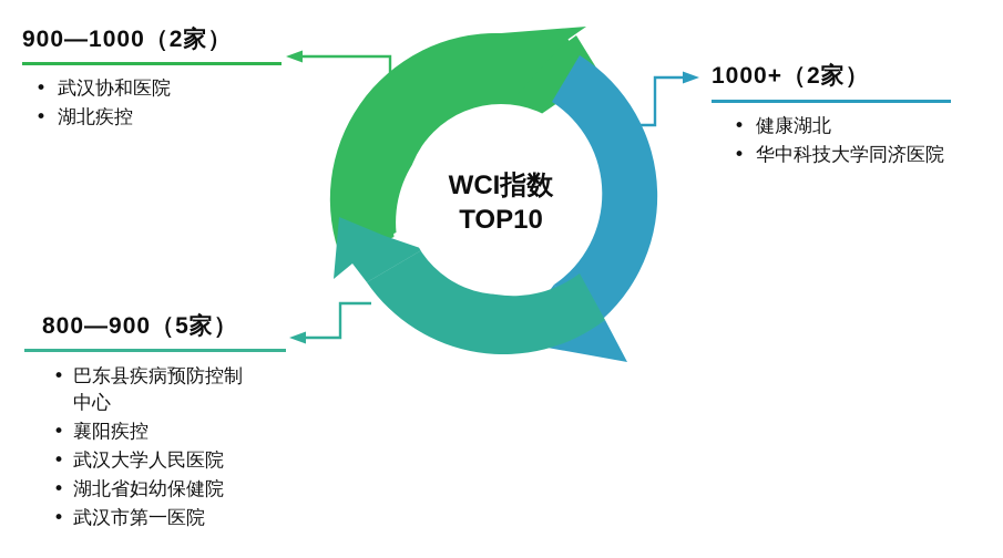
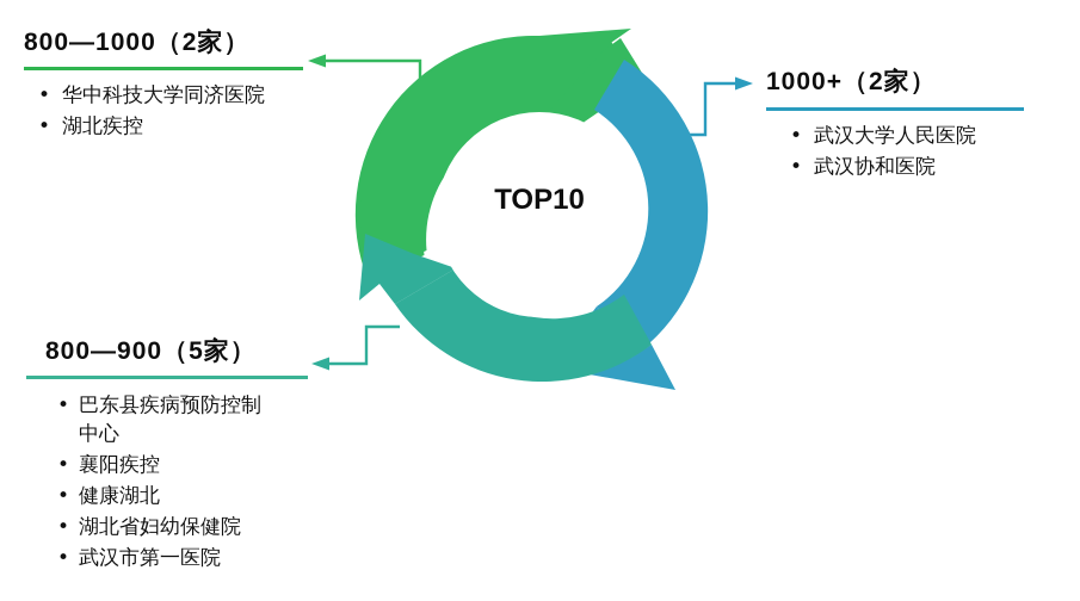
- WCI指数
  TOP10
- 900—1000（2家）
+ 800—1000（2家）
  •
- 武汉协和医院
+ 华中科技大学同济医院
  •
  湖北疾控
  1000+（2家）
  •
- 健康湖北
+ 武汉大学人民医院
  •
- 华中科技大学同济医院
+ 武汉协和医院
  800—900（5家）
  •
  巴东县疾病预防控制中心
  •
  襄阳疾控
  •
- 武汉大学人民医院
+ 健康湖北
  •
  湖北省妇幼保健院
  •
  武汉市第一医院
